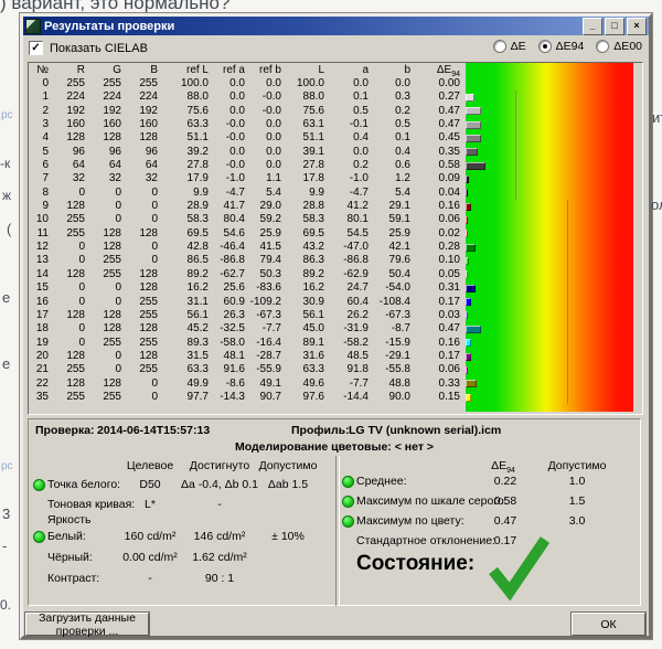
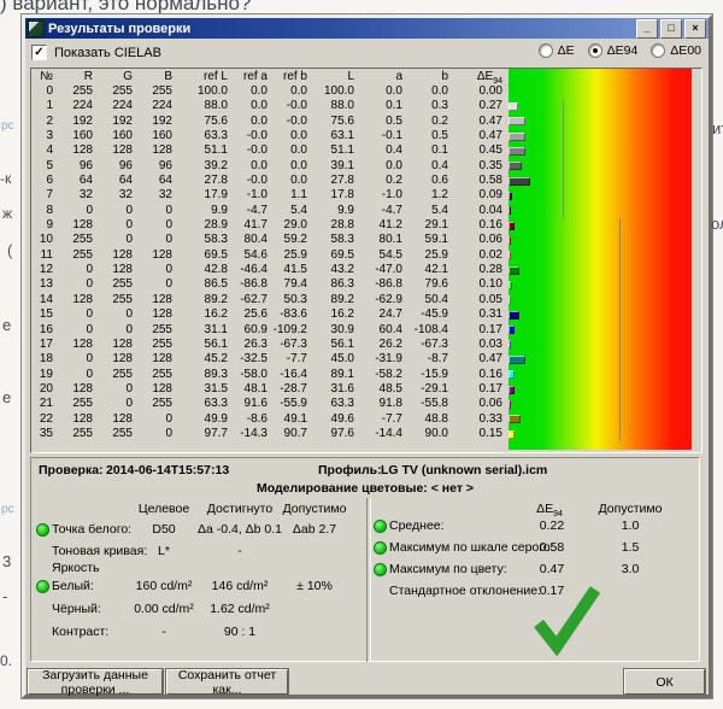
  ) вариант, это нормально?
  Результаты проверки
  _
  □
  ×
  ✓
  Показать CIELAB
  ΔE
  ΔE94
  ΔE00
  №
  R
  G
  B
  ref L
  ref a
  ref b
  L
  a
  b
  0
  255
  255
  255
  100.0
  0.0
  0.0
  100.0
  0.0
  0.0
  0.00
  1
  224
  224
  224
  88.0
  0.0
  -0.0
  88.0
  0.1
  0.3
  0.27
  2
  192
  192
  192
  75.6
  0.0
  -0.0
  75.6
  0.5
  0.2
  0.47
  3
  160
  160
  160
  63.3
  -0.0
  0.0
  63.1
  -0.1
  0.5
  0.47
  4
  128
  128
  128
  51.1
  -0.0
  0.0
  51.1
  0.4
  0.1
  0.45
  5
  96
  96
  96
  39.2
  0.0
  0.0
  39.1
  0.0
  0.4
  0.35
  6
  64
  64
  64
  27.8
  -0.0
  0.0
  27.8
  0.2
  0.6
  0.58
  7
  32
  32
  32
  17.9
  -1.0
  1.1
  17.8
  -1.0
  1.2
  0.09
  8
  0
  0
  0
  9.9
  -4.7
  5.4
  9.9
  -4.7
  5.4
  0.04
  9
  128
  0
  0
  28.9
  41.7
  29.0
  28.8
  41.2
  29.1
  0.16
  10
  255
  0
  0
  58.3
  80.4
  59.2
  58.3
  80.1
  59.1
  0.06
  11
  255
  128
  128
  69.5
  54.6
  25.9
  69.5
  54.5
  25.9
  0.02
  12
  0
  128
  0
  42.8
  -46.4
  41.5
  43.2
  -47.0
  42.1
  0.28
  13
  0
  255
  0
  86.5
  -86.8
  79.4
  86.3
  -86.8
  79.6
  0.10
  14
  128
  255
  128
  89.2
  -62.7
  50.3
  89.2
  -62.9
  50.4
  0.05
  15
  0
  0
  128
  16.2
  25.6
  -83.6
  16.2
  24.7
- -54.0
+ -45.9
  0.31
  16
  0
  0
  255
  31.1
  60.9
  -109.2
  30.9
  60.4
  -108.4
  0.17
  17
  128
  128
  255
  56.1
  26.3
  -67.3
  56.1
  26.2
  -67.3
  0.03
  18
  0
  128
  128
  45.2
  -32.5
  -7.7
  45.0
  -31.9
  -8.7
  0.47
  19
  0
  255
  255
  89.3
  -58.0
  -16.4
  89.1
  -58.2
  -15.9
  0.16
  20
  128
  0
  128
  31.5
  48.1
  -28.7
  31.6
  48.5
  -29.1
  0.17
  21
  255
  0
  255
  63.3
  91.6
  -55.9
  63.3
  91.8
  -55.8
  0.06
  22
  128
  128
  0
  49.9
  -8.6
  49.1
  49.6
  -7.7
  48.8
  0.33
  35
  255
  255
  0
  97.7
  -14.3
  90.7
  97.6
  -14.4
  90.0
  0.15
  Проверка:
  2014-06-14T15:57:13
  Профиль:
  LG TV (unknown serial).icm
  Моделирование цветовые: < нет >
  Целевое
  Достигнуто
  Допустимо
  Точка белого:
  D50
  Δa -0.4, Δb 0.1
- Δab 1.5
+ Δab 2.7
  Тоновая кривая:
  L*
  -
  Яркость
  Белый:
  160 cd/m²
  146 cd/m²
  ± 10%
  Чёрный:
  0.00 cd/m²
  1.62 cd/m²
  Контраст:
  -
  90 : 1
  Допустимо
  Среднее:
  0.22
  1.0
  Максимум по шкале серого:
  0.58
  1.5
  Максимум по цвету:
  0.47
  3.0
  Стандартное отклонение:
  0.17
- Состояние:
  Загрузить данные проверки ...
+ Сохранить отчет как...
  ОК
  рс
  -к
  ж
  (
  е
  е
  рс
  3
  -
  0.
